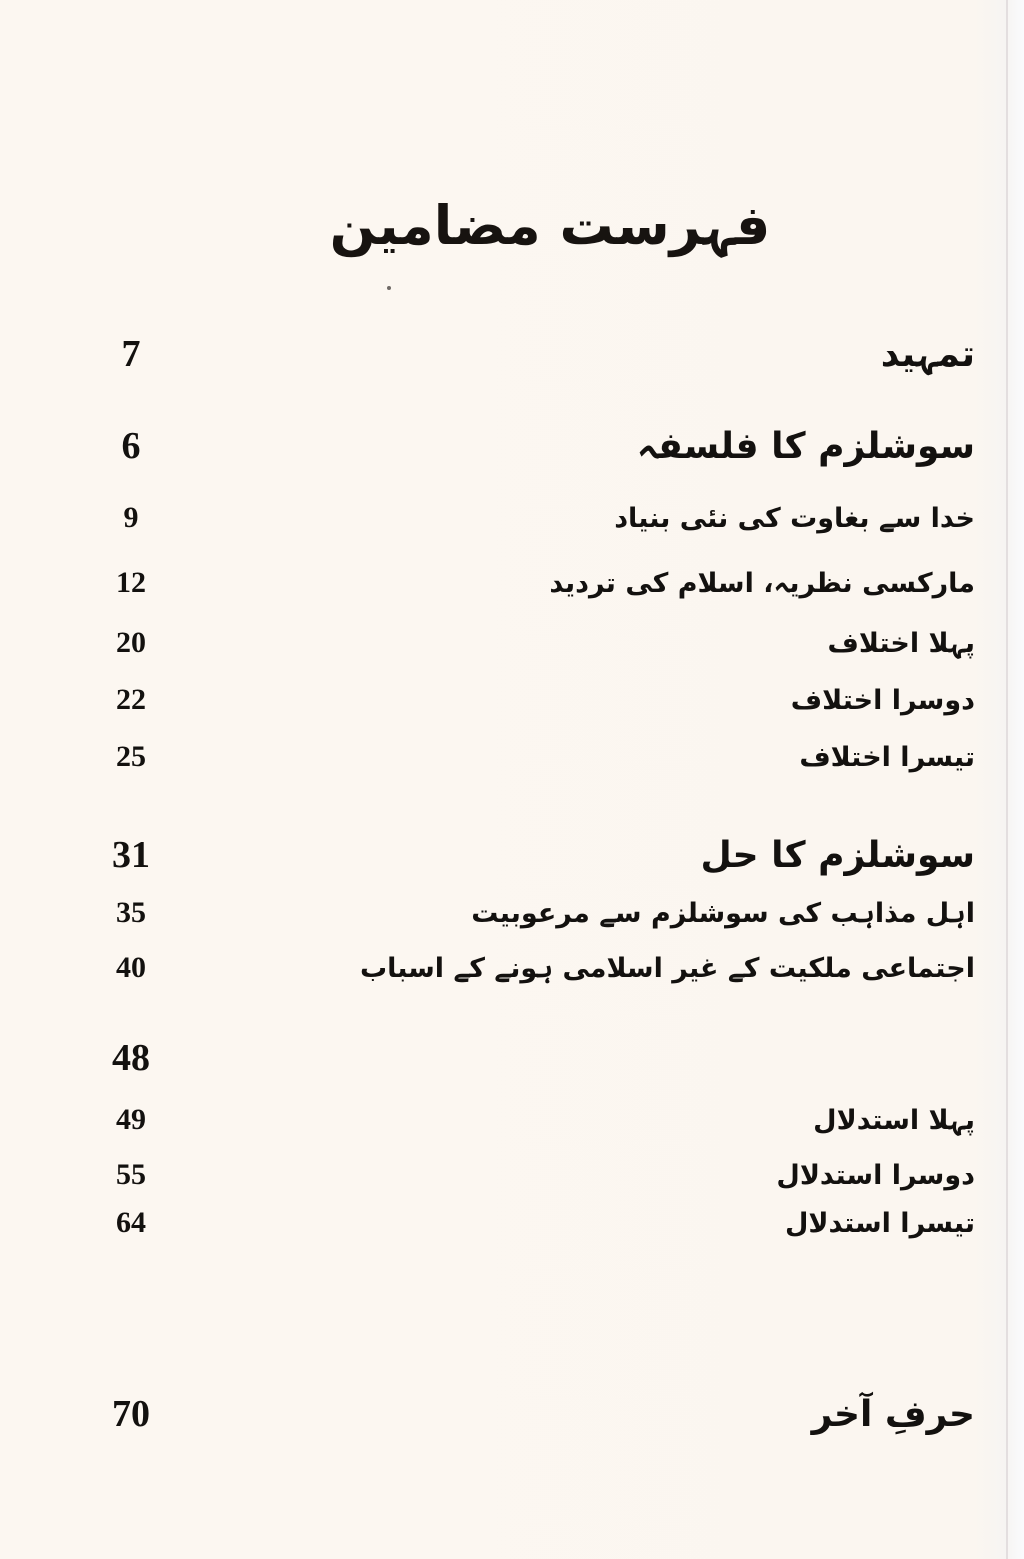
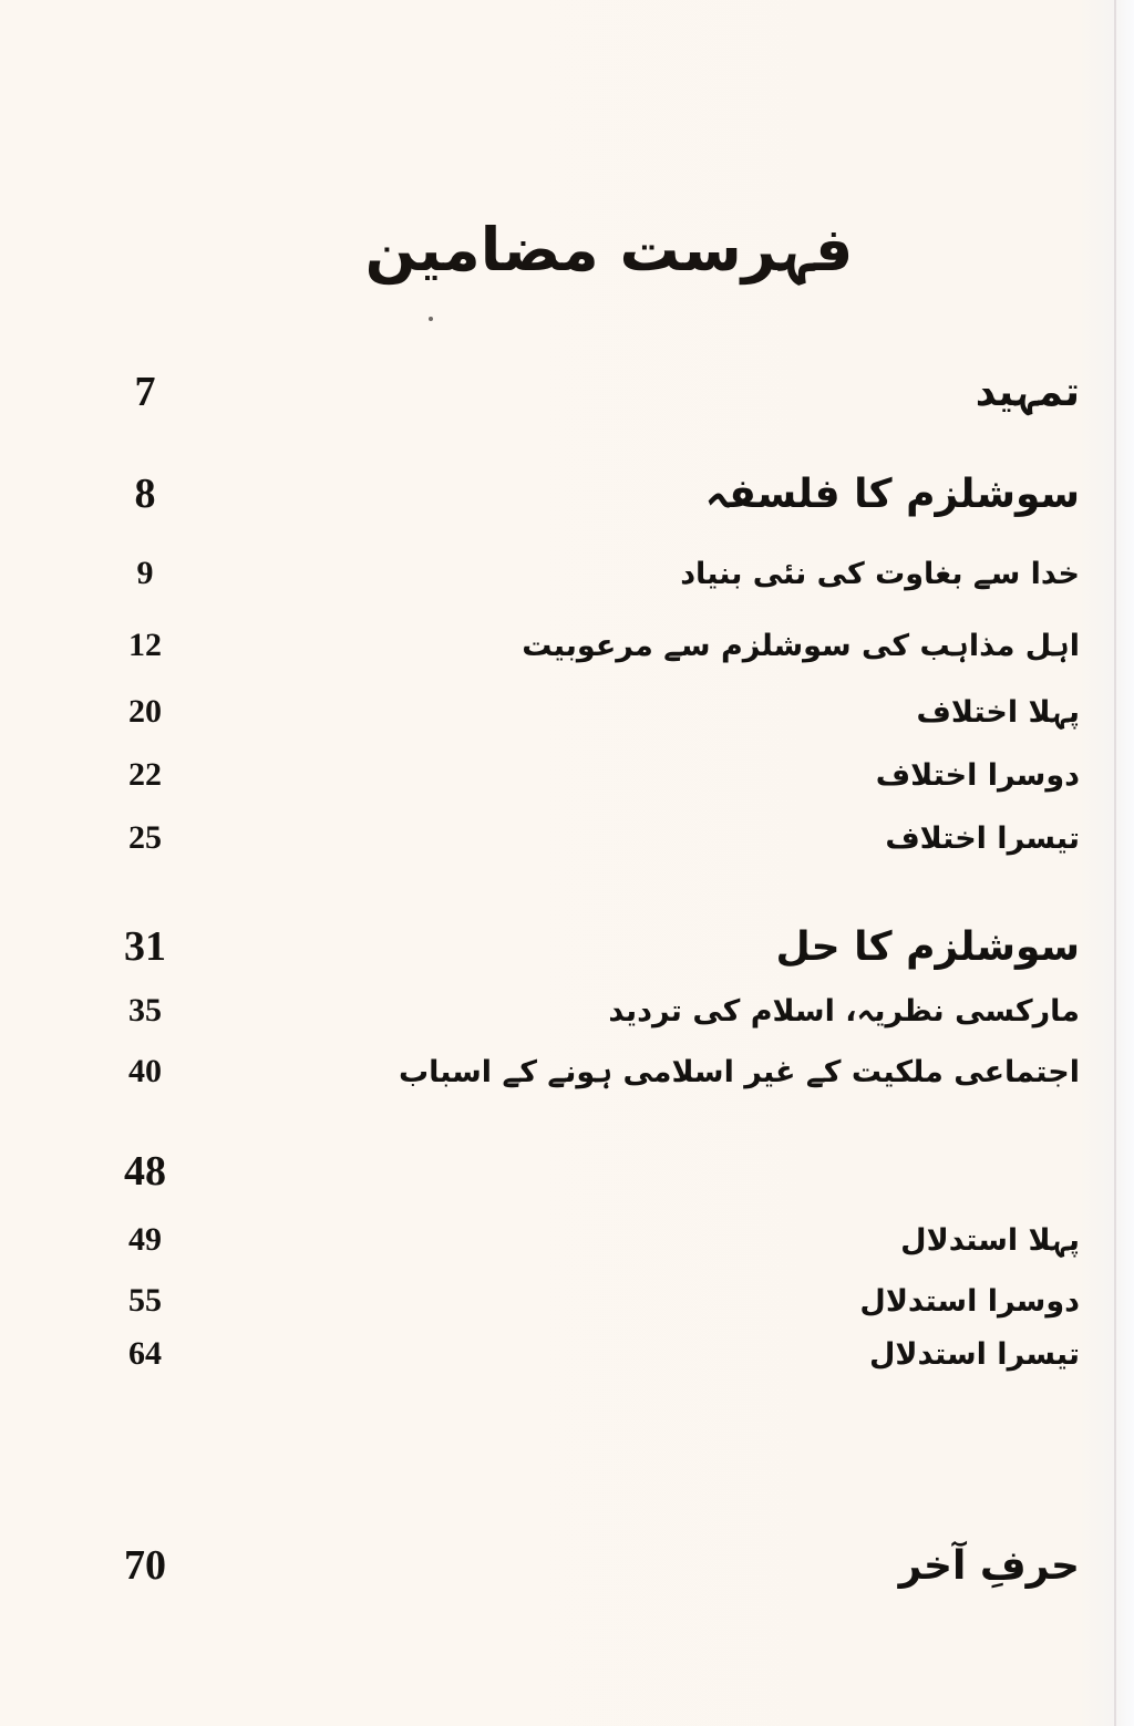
  فہرست مضامین
  7
  تمہید
- 6
+ 8
  سوشلزم کا فلسفہ
  9
  خدا سے بغاوت کی نئی بنیاد
  12
- مارکسی نظریہ، اسلام کی تردید
+ اہل مذاہب کی سوشلزم سے مرعوبیت
  20
  پہلا اختلاف
  22
  دوسرا اختلاف
  25
  تیسرا اختلاف
  31
  سوشلزم کا حل
  35
- اہل مذاہب کی سوشلزم سے مرعوبیت
+ مارکسی نظریہ، اسلام کی تردید
  40
  اجتماعی ملکیت کے غیر اسلامی ہونے کے اسباب
  48
  49
  پہلا استدلال
  55
  دوسرا استدلال
  64
  تیسرا استدلال
  70
  حرفِ آخر
